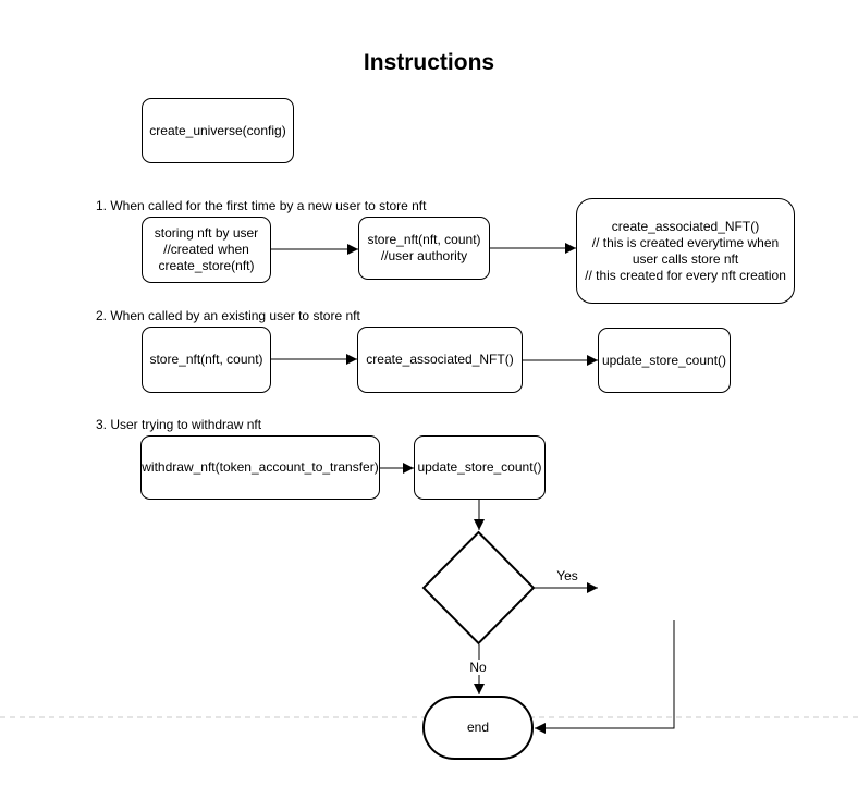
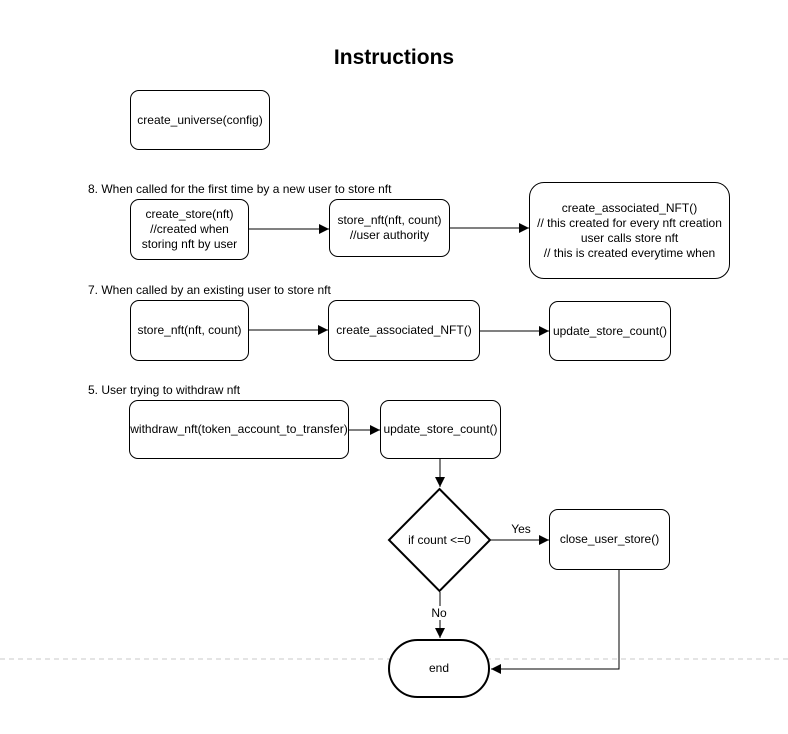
  Instructions
  create_universe(config)
- 1. When called for the first time by a new user to store nft
+ 8. When called for the first time by a new user to store nft
- storing nft by user
+ create_store(nft)
  //created when
- create_store(nft)
+ storing nft by user
  store_nft(nft, count)
  //user authority
  create_associated_NFT()
- // this is created everytime when
+ // this created for every nft creation
  user calls store nft
- // this created for every nft creation
+ // this is created everytime when
- 2. When called by an existing user to store nft
+ 7. When called by an existing user to store nft
  store_nft(nft, count)
  create_associated_NFT()
  update_store_count()
- 3. User trying to withdraw nft
+ 5. User trying to withdraw nft
  withdraw_nft(token_account_to_transfer)
  update_store_count()
+ if count <=0
+ close_user_store()
  Yes
  No
  end
